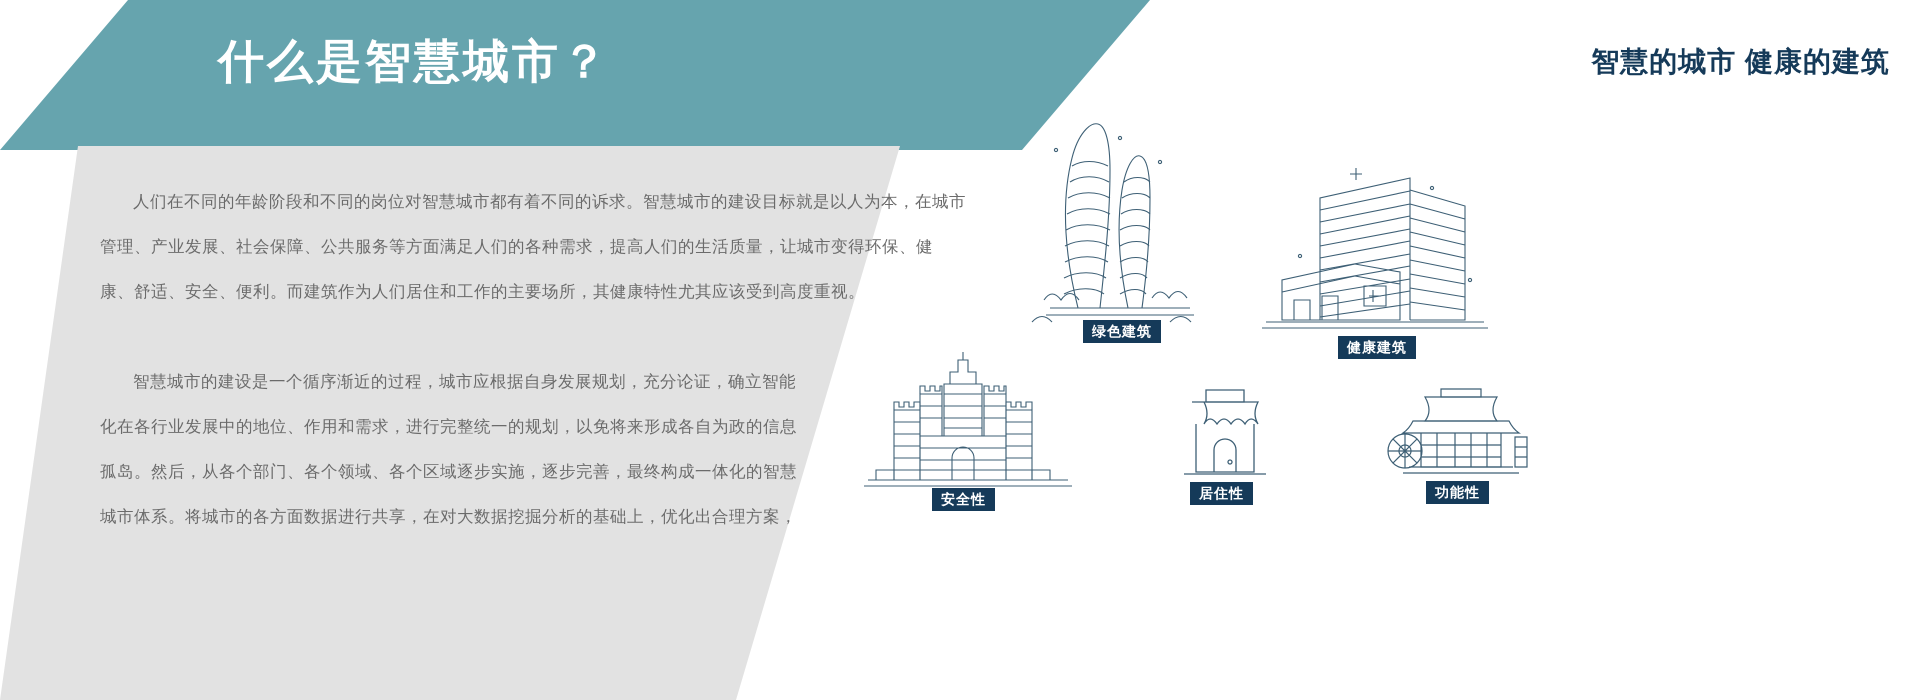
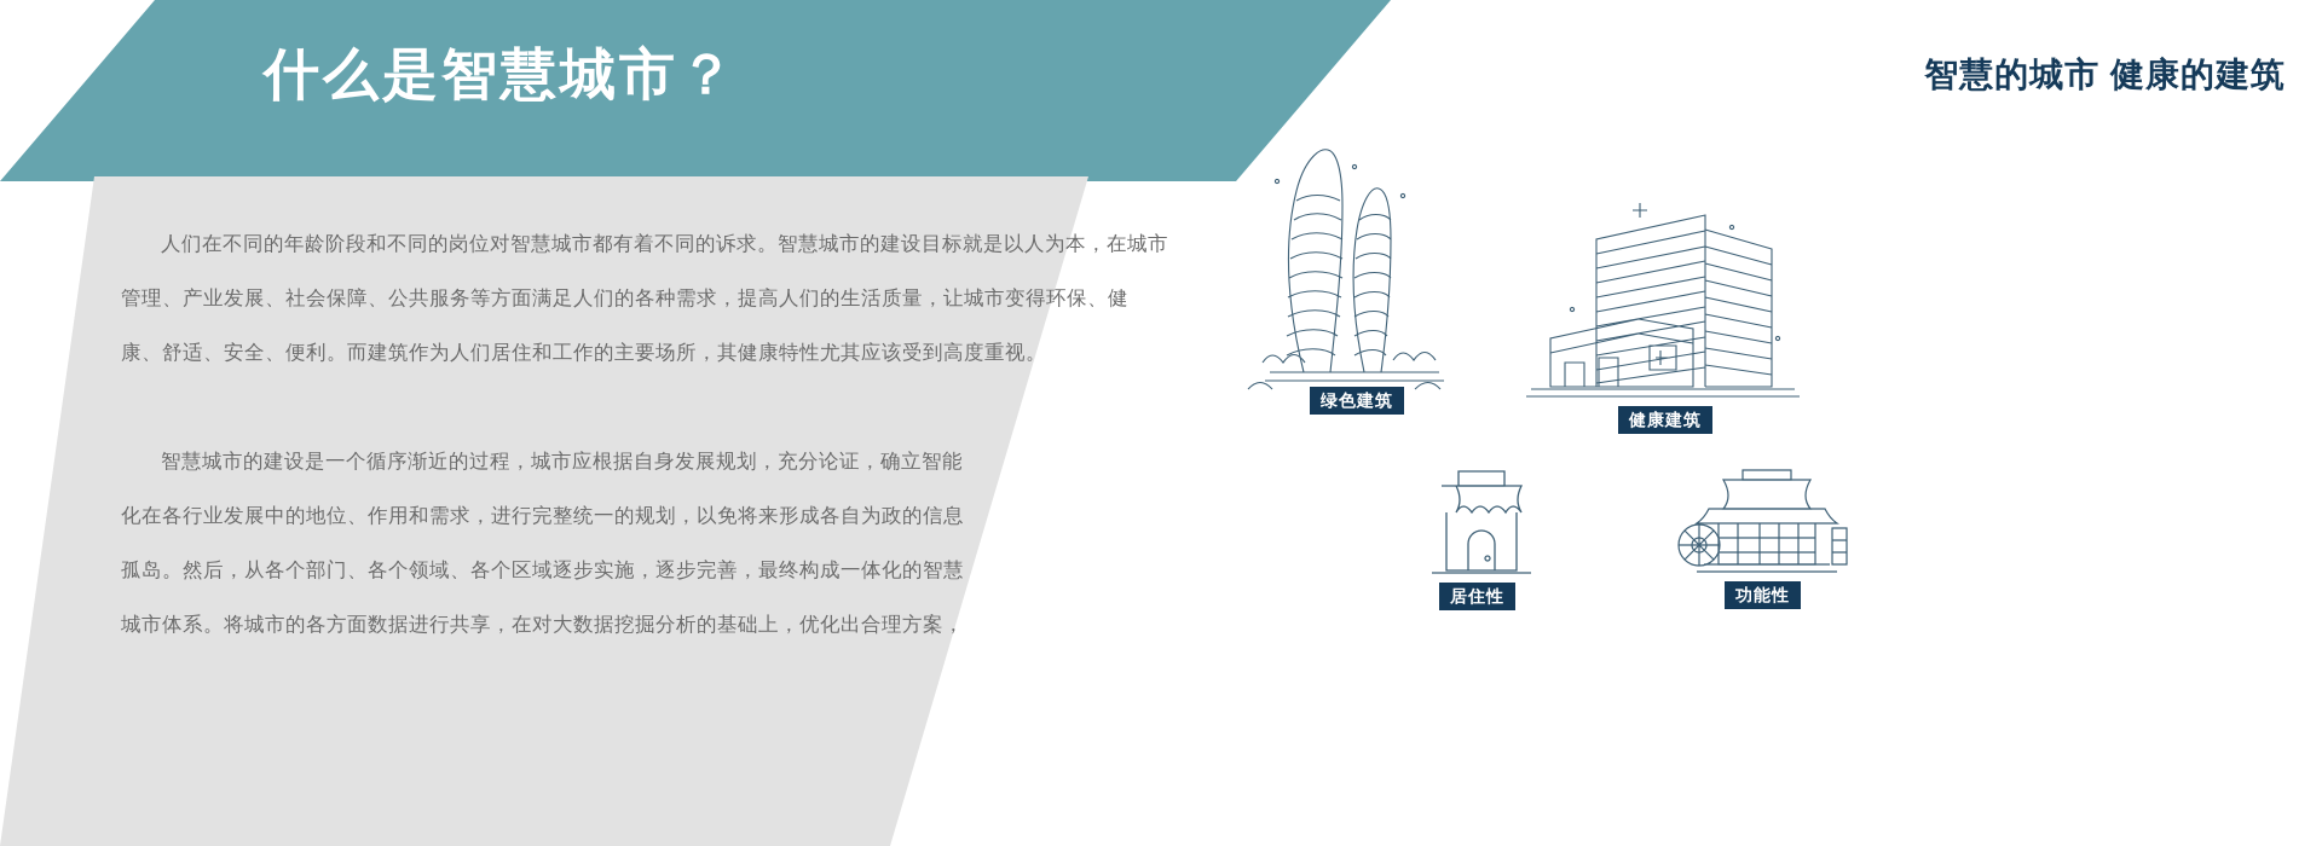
  什么是智慧城市？
  智慧的城市 健康的建筑
  人们在不同的年龄阶段和不同的岗位对智慧城市都有着不同的诉求。智慧城市的建设目标就是以人为本
  管理、产业发展、社会保障、公共服务等方面满足人们的各种需求，提高人们的生活质量，让城市变得
  康、舒适、安全、便利。而建筑作为人们居住和工作的主要场所，其健康特性尤其应该受到高度重视。
  智慧城市的建设是一个循序渐近的过程，城市应根据自身发展规划，充分论证，确立智能
  化在各行业发展中的地位、作用和需求，进行完整统一的规划，以免将来形成各自为政的信息
  孤岛。然后，从各个部门、各个领域、各个区域逐步实施，逐步完善，最终构成一体化的智慧
  城市体系。将城市的各方面数据进行共享，在对大数据挖掘分析的基础上，优化出合理方案，
  绿色建筑
  健康建筑
- 安全性
  居住性
  功能性
